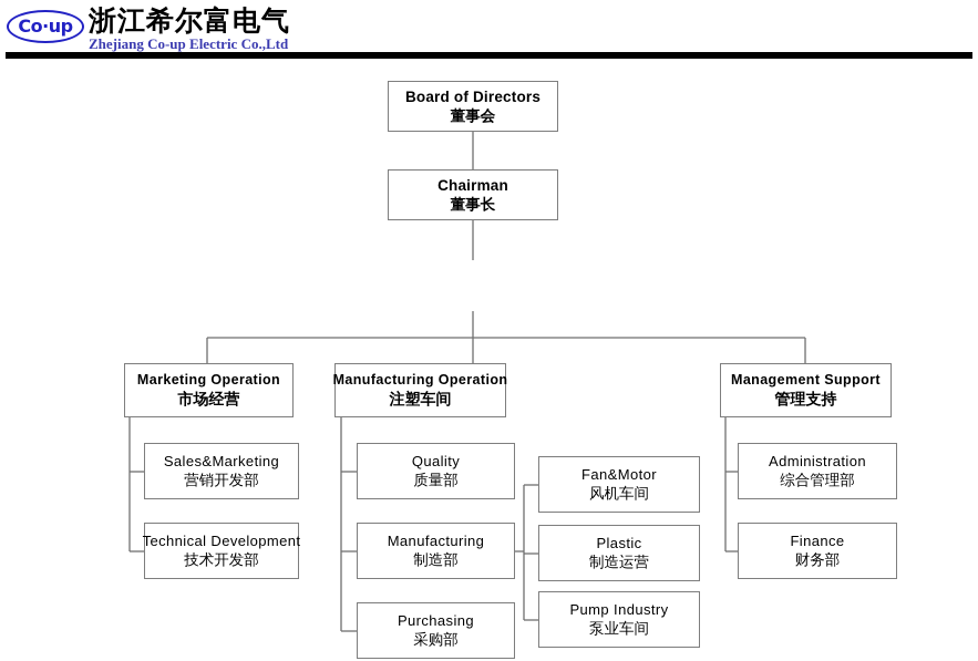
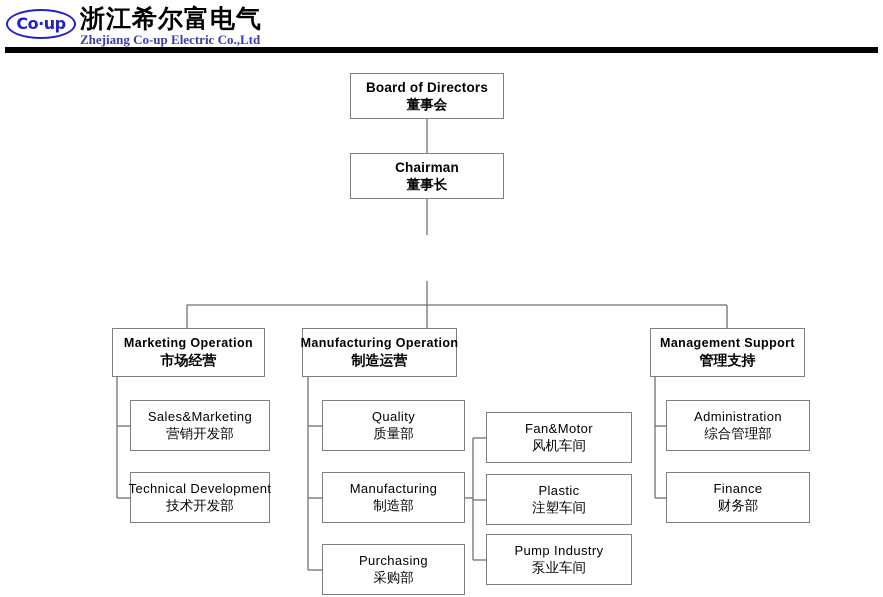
  Co·up
  浙江希尔富电气
  Zhejiang Co-up Electric Co.,Ltd
  Board of Directors
  董事会
  Chairman
  董事长
  Marketing Operation
  市场经营
  Manufacturing Operation
- 注塑车间
+ 制造运营
  Management Support
  管理支持
  Sales&Marketing
  营销开发部
  Technical Development
  技术开发部
  Quality
  质量部
  Manufacturing
  制造部
  Purchasing
  采购部
  Fan&Motor
  风机车间
  Plastic
- 制造运营
+ 注塑车间
  Pump Industry
  泵业车间
  Administration
  综合管理部
  Finance
  财务部
